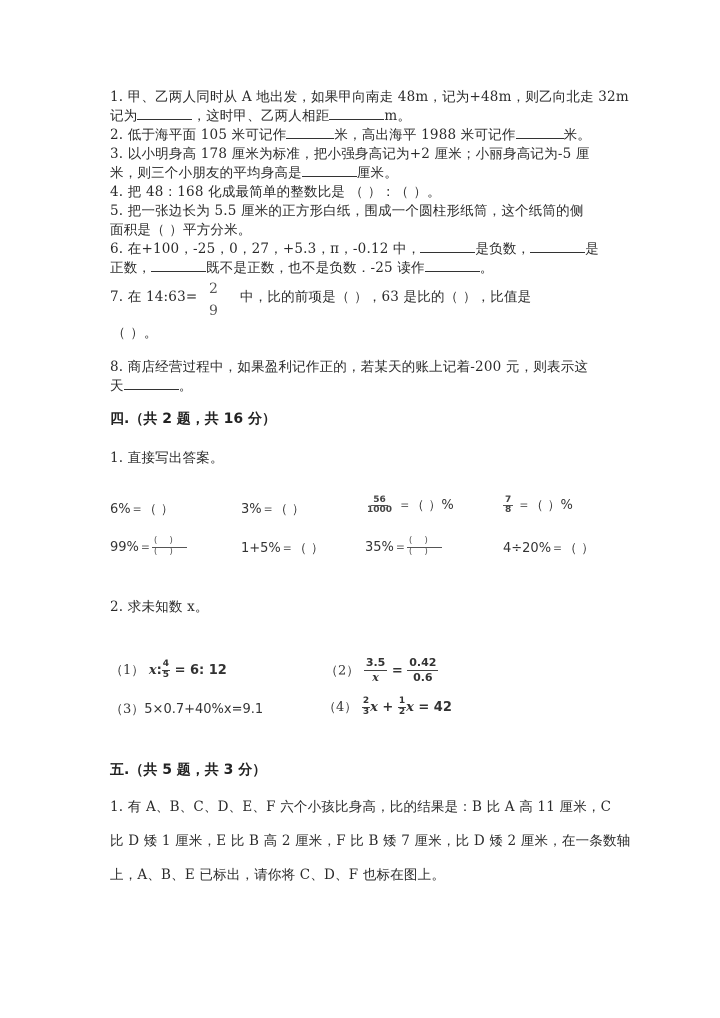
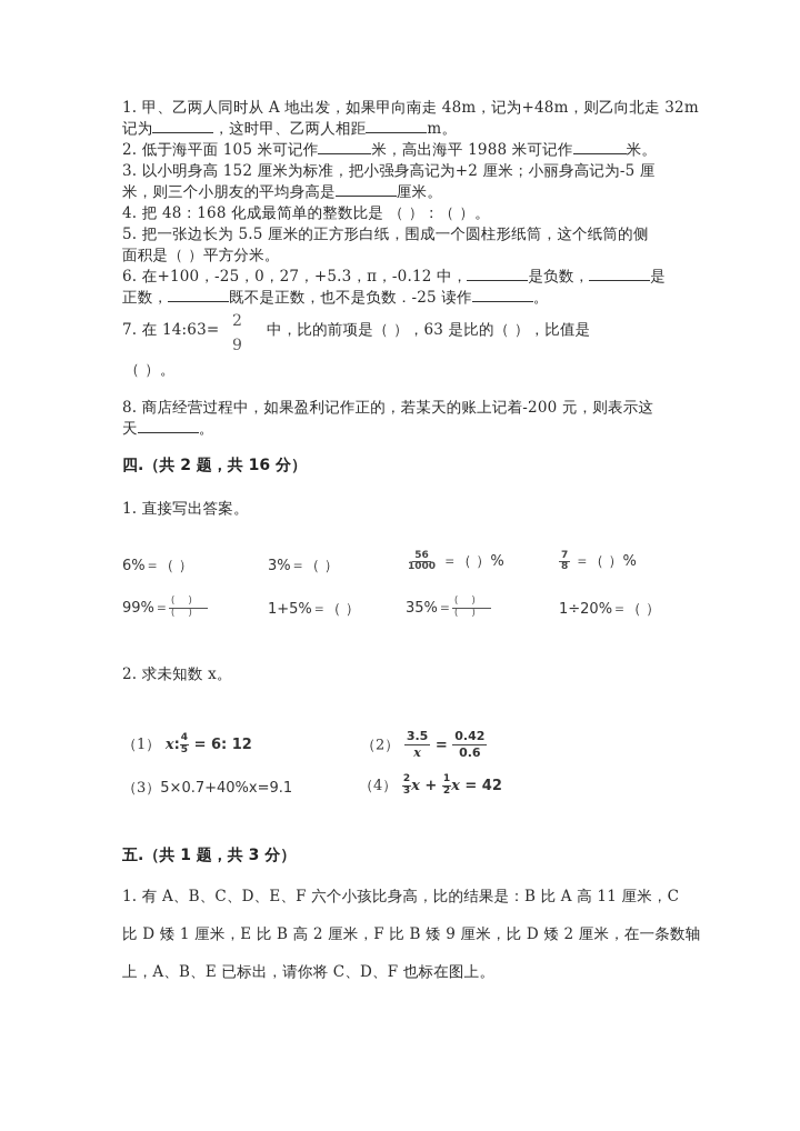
  1. 甲、乙两人同时从 A 地出发，如果甲向南走 48m，记为+48m，则乙向北走 32m
  记为 ，这时甲、乙两人相距 m。
  2. 低于海平面 105 米可记作 米，高出海平 1988 米可记作 米。
- 3. 以小明身高 178 厘米为标准，把小强身高记为+2 厘米；小丽身高记为-5 厘
+ 3. 以小明身高 152 厘米为标准，把小强身高记为+2 厘米；小丽身高记为-5 厘
  米，则三个小朋友的平均身高是 厘米。
  4. 把 48：168 化成最简单的整数比是 （ ）：（ ）。
  5. 把一张边长为 5.5 厘米的正方形白纸，围成一个圆柱形纸筒，这个纸筒的侧
  面积是（ ）平方分米。
  6. 在+100，-25，0，27，+5.3，π，-0.12 中， 是负数， 是
  正数， 既不是正数，也不是负数．-25 读作 。
  7. 在 14:63=
  2
  9
  中，比的前项是（ ），63 是比的（ ），比值是
  （ ）。
  8. 商店经营过程中，如果盈利记作正的，若某天的账上记着-200 元，则表示这
  天 。
  四.（共 2 题，共 16 分）
  1. 直接写出答案。
  6%＝（ ）
  3%＝（ ）
  56
  1000
  ＝（ ）%
  7
  8
  ＝（ ）%
  99%＝
  ()
  ()
  1+5%＝（ ）
  35%＝
  ()
  ()
- 4÷20%＝（ ）
+ 1÷20%＝（ ）
  2. 求未知数 x。
  （1） x:
  4
  5
  = 6: 12
  （2）
  3.5
  x
  =
  0.42
  0.6
  （3）5×0.7+40%x=9.1
  （4）
  2
  3
  x +
  1
  2
  x = 42
- 五.（共 5 题，共 3 分）
+ 五.（共 1 题，共 3 分）
  1. 有 A、B、C、D、E、F 六个小孩比身高，比的结果是：B 比 A 高 11 厘米，C
- 比 D 矮 1 厘米，E 比 B 高 2 厘米，F 比 B 矮 7 厘米，比 D 矮 2 厘米，在一条数轴
+ 比 D 矮 1 厘米，E 比 B 高 2 厘米，F 比 B 矮 9 厘米，比 D 矮 2 厘米，在一条数轴
  上，A、B、E 已标出，请你将 C、D、F 也标在图上。
